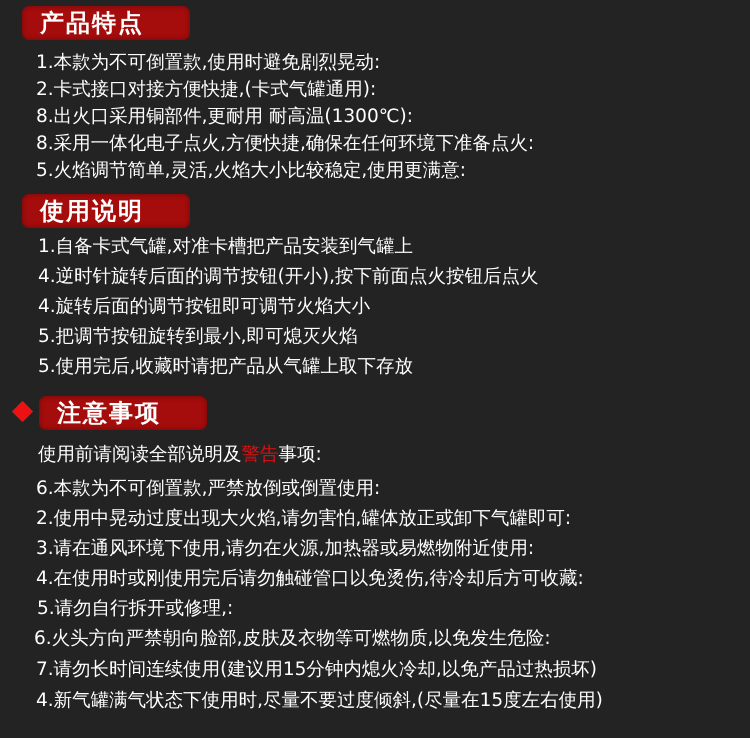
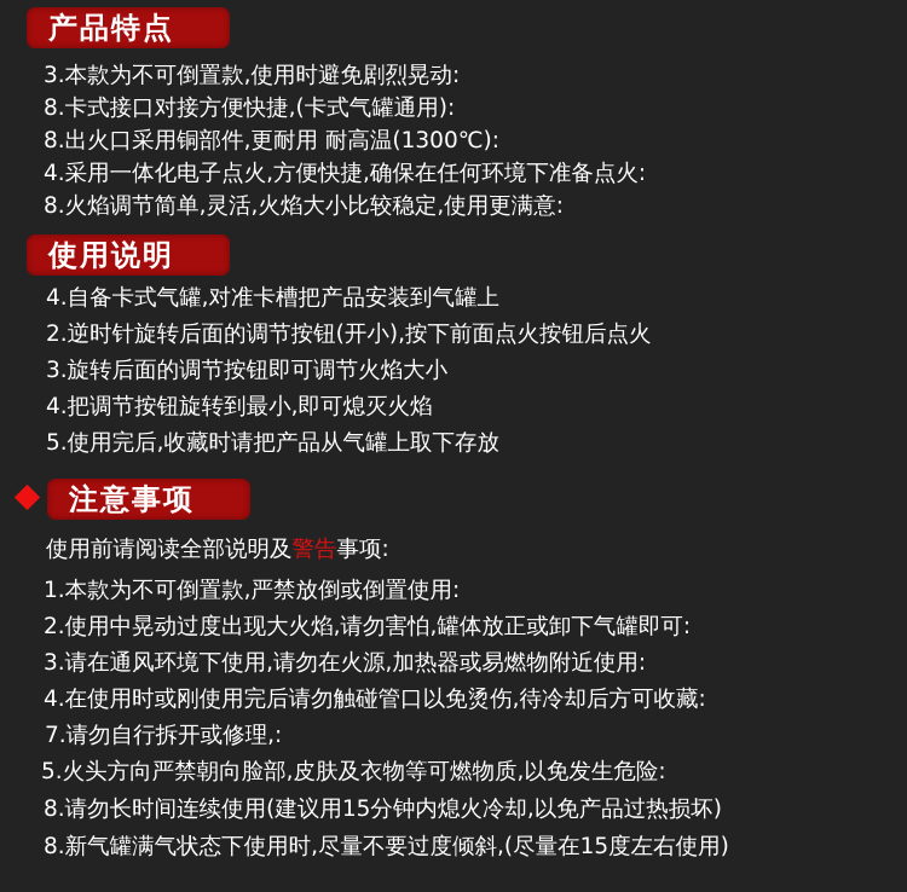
  产品特点
- 1.本款为不可倒置款,使用时避免剧烈晃动:
+ 3.本款为不可倒置款,使用时避免剧烈晃动:
- 2.卡式接口对接方便快捷,(卡式气罐通用):
+ 8.卡式接口对接方便快捷,(卡式气罐通用):
  8.出火口采用铜部件,更耐用 耐高温(1300℃):
- 8.采用一体化电子点火,方便快捷,确保在任何环境下准备点火:
+ 4.采用一体化电子点火,方便快捷,确保在任何环境下准备点火:
- 5.火焰调节简单,灵活,火焰大小比较稳定,使用更满意:
+ 8.火焰调节简单,灵活,火焰大小比较稳定,使用更满意:
  使用说明
- 1.自备卡式气罐,对准卡槽把产品安装到气罐上
+ 4.自备卡式气罐,对准卡槽把产品安装到气罐上
- 4.逆时针旋转后面的调节按钮(开小),按下前面点火按钮后点火
+ 2.逆时针旋转后面的调节按钮(开小),按下前面点火按钮后点火
- 4.旋转后面的调节按钮即可调节火焰大小
+ 3.旋转后面的调节按钮即可调节火焰大小
- 5.把调节按钮旋转到最小,即可熄灭火焰
+ 4.把调节按钮旋转到最小,即可熄灭火焰
  5.使用完后,收藏时请把产品从气罐上取下存放
  注意事项
  使用前请阅读全部说明及警告事项:
- 6.本款为不可倒置款,严禁放倒或倒置使用:
+ 1.本款为不可倒置款,严禁放倒或倒置使用:
  2.使用中晃动过度出现大火焰,请勿害怕,罐体放正或卸下气罐即可:
  3.请在通风环境下使用,请勿在火源,加热器或易燃物附近使用:
  4.在使用时或刚使用完后请勿触碰管口以免烫伤,待冷却后方可收藏:
- 5.请勿自行拆开或修理,:
+ 7.请勿自行拆开或修理,:
- 6.火头方向严禁朝向脸部,皮肤及衣物等可燃物质,以免发生危险:
+ 5.火头方向严禁朝向脸部,皮肤及衣物等可燃物质,以免发生危险:
- 7.请勿长时间连续使用(建议用15分钟内熄火冷却,以免产品过热损坏)
+ 8.请勿长时间连续使用(建议用15分钟内熄火冷却,以免产品过热损坏)
- 4.新气罐满气状态下使用时,尽量不要过度倾斜,(尽量在15度左右使用)
+ 8.新气罐满气状态下使用时,尽量不要过度倾斜,(尽量在15度左右使用)
